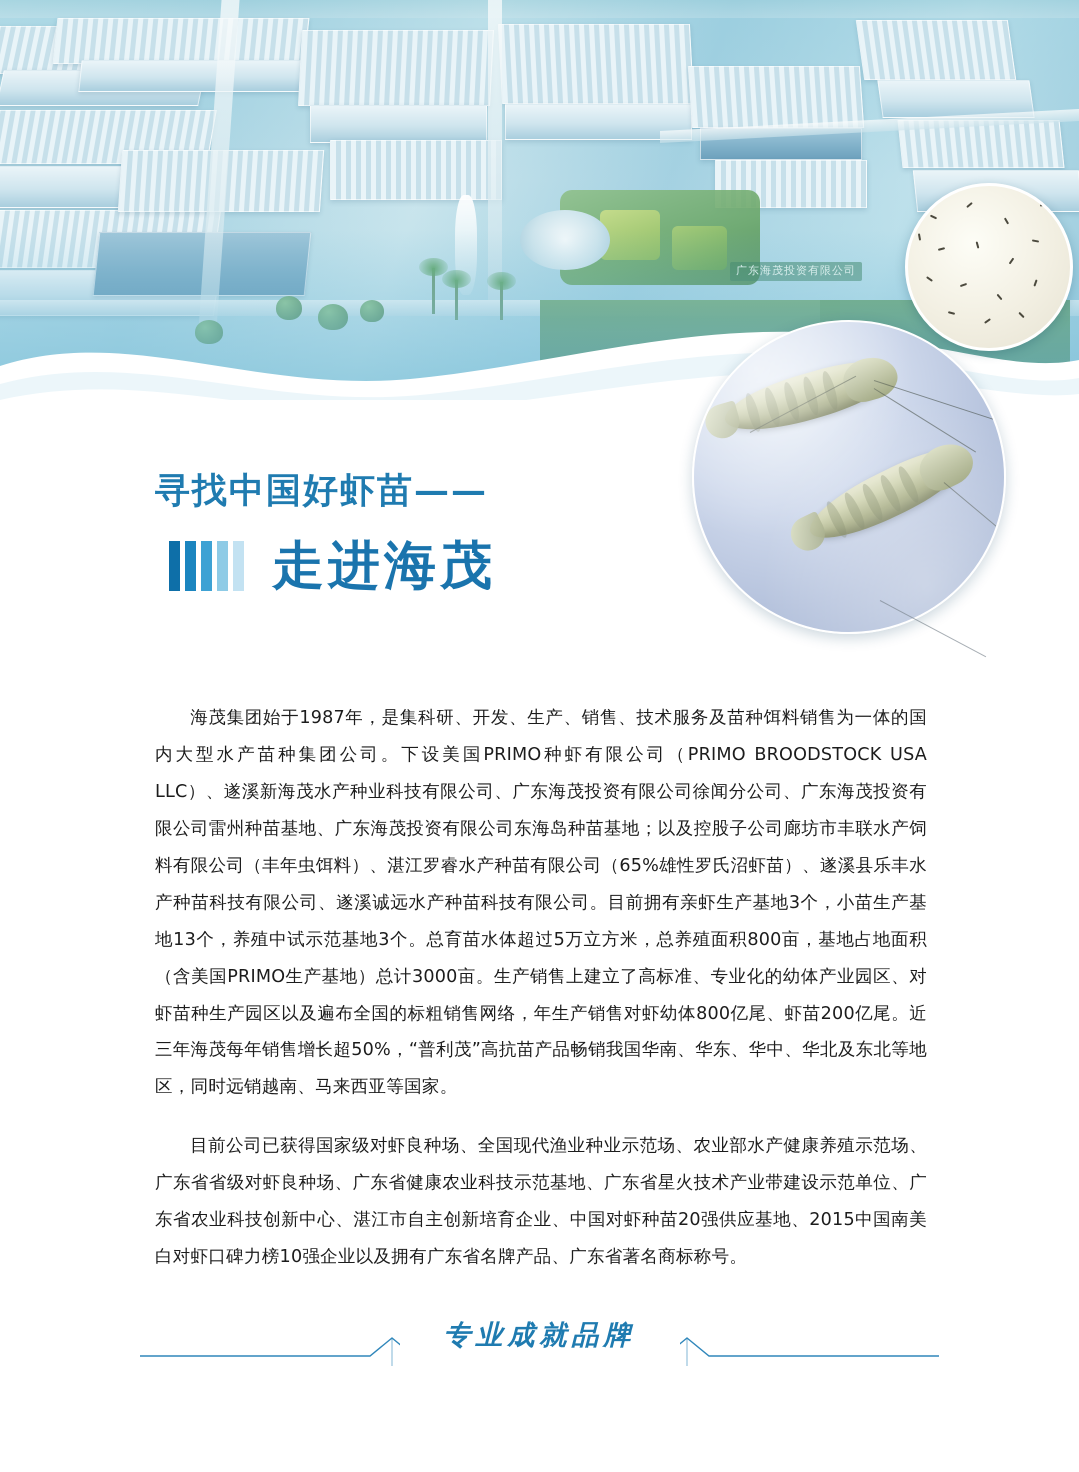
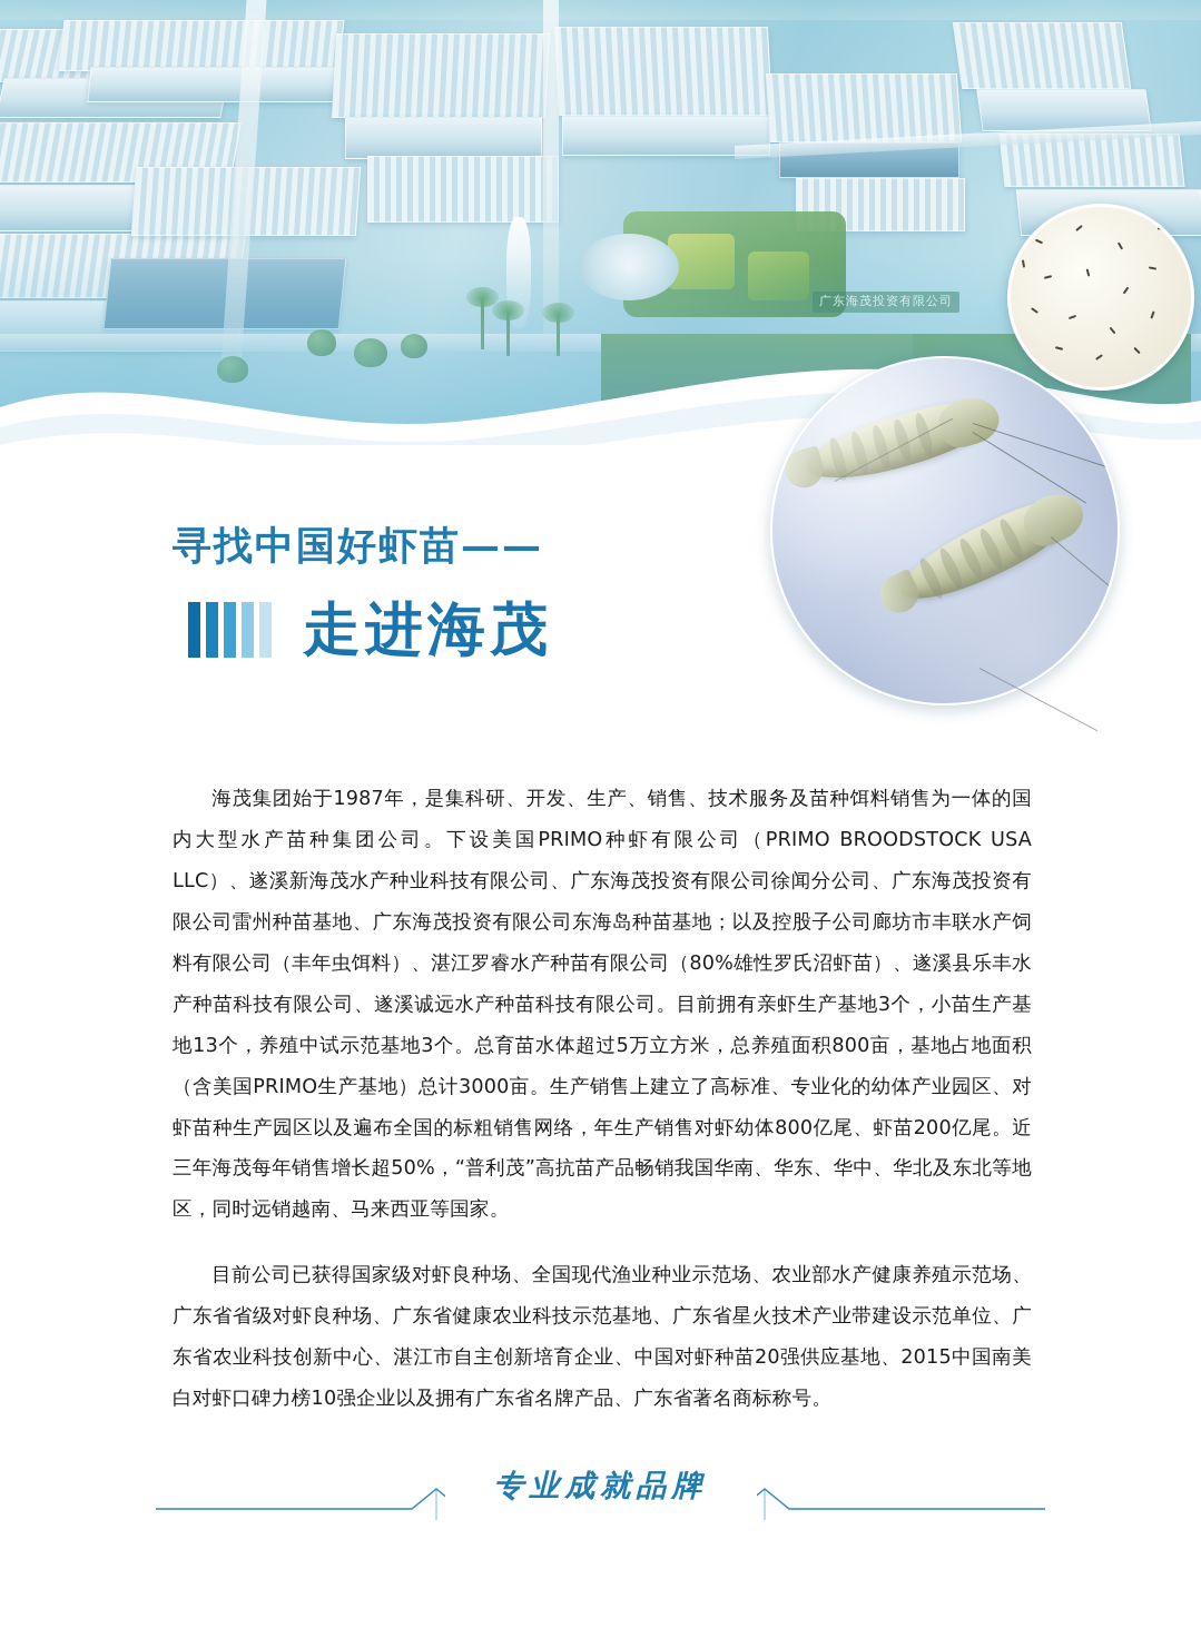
  寻找中国好虾苗——
  走进海茂
- 海茂集团始于1987年，是集科研、开发、生产、销售、技术服务及苗种饵料销售为一体的国内大型水产苗种集团公司。下设美国PRIMO种虾有限公司（PRIMO BROODSTOCK USA LLC）、遂溪新海茂水产种业科技有限公司、广东海茂投资有限公司徐闻分公司、广东海茂投资有限公司雷州种苗基地、广东海茂投资有限公司东海岛种苗基地；以及控股子公司廊坊市丰联水产饲料有限公司（丰年虫饵料）、湛江罗睿水产种苗有限公司（65%雄性罗氏沼虾苗）、遂溪县乐丰水产种苗科技有限公司、遂溪诚远水产种苗科技有限公司。目前拥有亲虾生产基地3个，小苗生产基地13个，养殖中试示范基地3个。总育苗水体超过5万立方米，总养殖面积800亩，基地占地面积（含美国PRIMO生产基地）总计3000亩。生产销售上建立了高标准、专业化的幼体产业园区、对虾苗种生产园区以及遍布全国的标粗销售网络，年生产销售对虾幼体800亿尾、虾苗200亿尾。近三年海茂每年销售增长超50%，“普利茂”高抗苗产品畅销我国华南、华东、华中、华北及东北等地区，同时远销越南、马来西亚等国家。
+ 海茂集团始于1987年，是集科研、开发、生产、销售、技术服务及苗种饵料销售为一体的国内大型水产苗种集团公司。下设美国PRIMO种虾有限公司（PRIMO BROODSTOCK USA LLC）、遂溪新海茂水产种业科技有限公司、广东海茂投资有限公司徐闻分公司、广东海茂投资有限公司雷州种苗基地、广东海茂投资有限公司东海岛种苗基地；以及控股子公司廊坊市丰联水产饲料有限公司（丰年虫饵料）、湛江罗睿水产种苗有限公司（80%雄性罗氏沼虾苗）、遂溪县乐丰水产种苗科技有限公司、遂溪诚远水产种苗科技有限公司。目前拥有亲虾生产基地3个，小苗生产基地13个，养殖中试示范基地3个。总育苗水体超过5万立方米，总养殖面积800亩，基地占地面积（含美国PRIMO生产基地）总计3000亩。生产销售上建立了高标准、专业化的幼体产业园区、对虾苗种生产园区以及遍布全国的标粗销售网络，年生产销售对虾幼体800亿尾、虾苗200亿尾。近三年海茂每年销售增长超50%，“普利茂”高抗苗产品畅销我国华南、华东、华中、华北及东北等地区，同时远销越南、马来西亚等国家。
  目前公司已获得国家级对虾良种场、全国现代渔业种业示范场、农业部水产健康养殖示范场、广东省省级对虾良种场、广东省健康农业科技示范基地、广东省星火技术产业带建设示范单位、广东省农业科技创新中心、湛江市自主创新培育企业、中国对虾种苗20强供应基地、2015中国南美白对虾口碑力榜10强企业以及拥有广东省名牌产品、广东省著名商标称号。
  专业成就品牌
